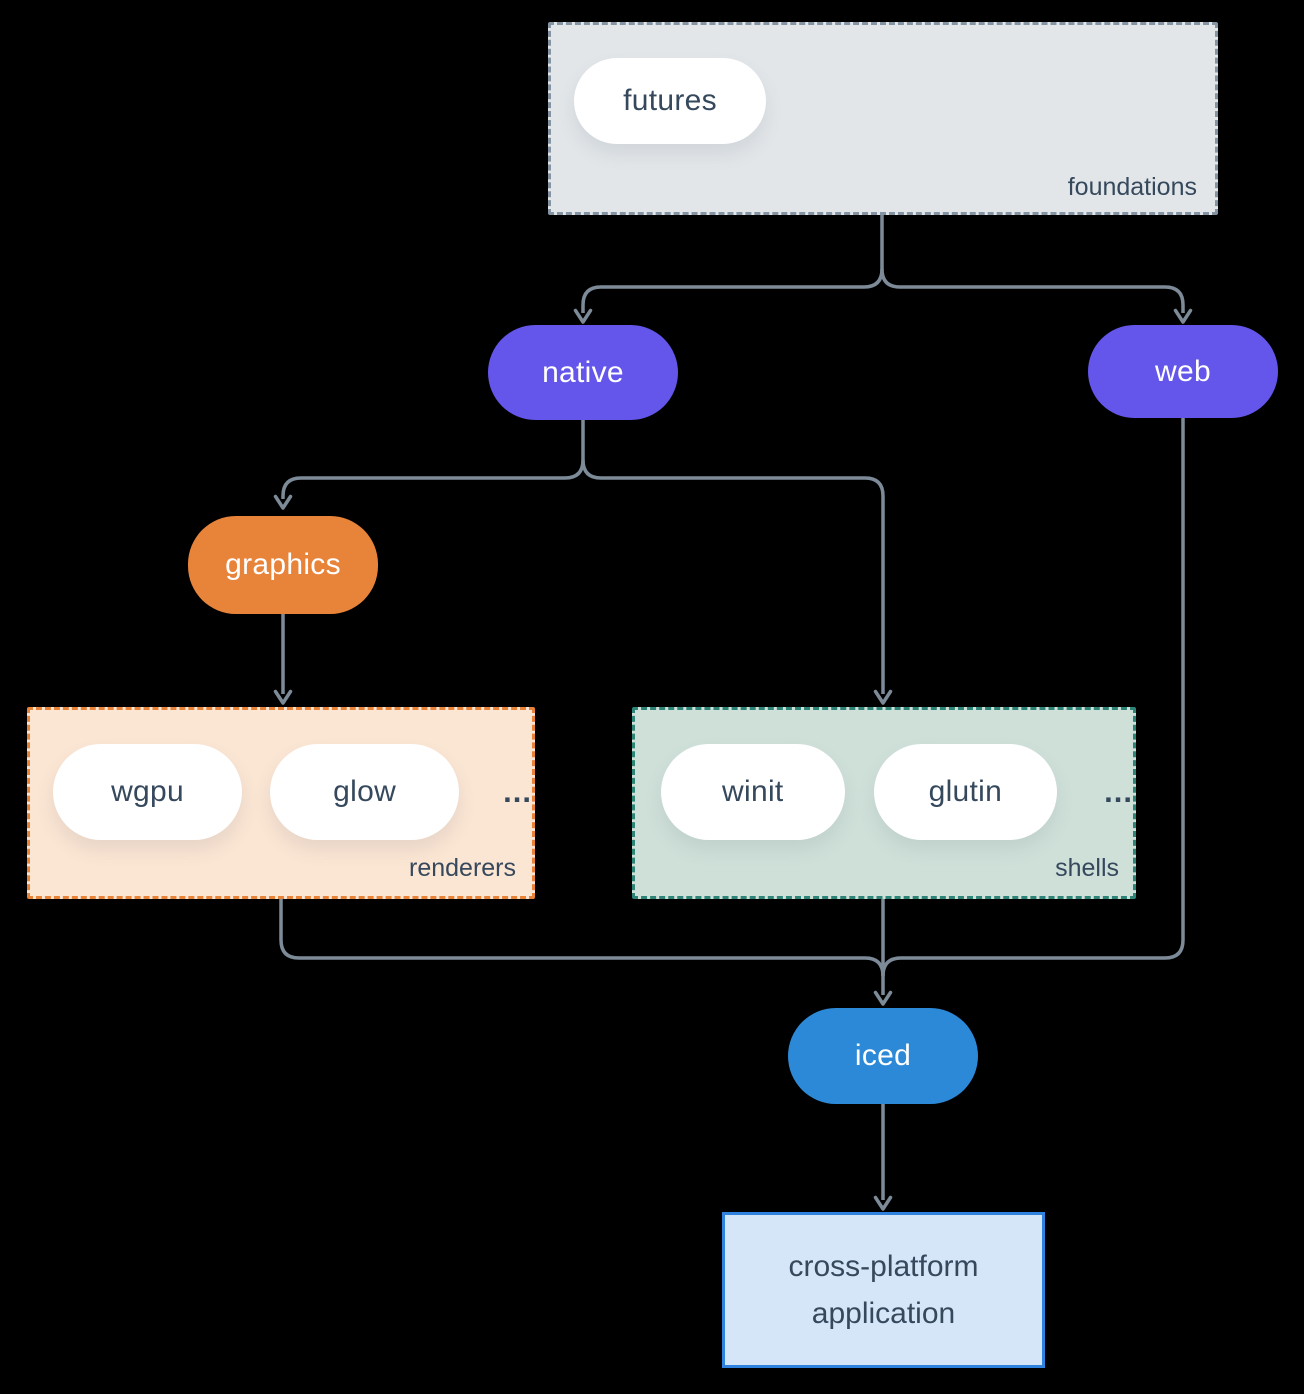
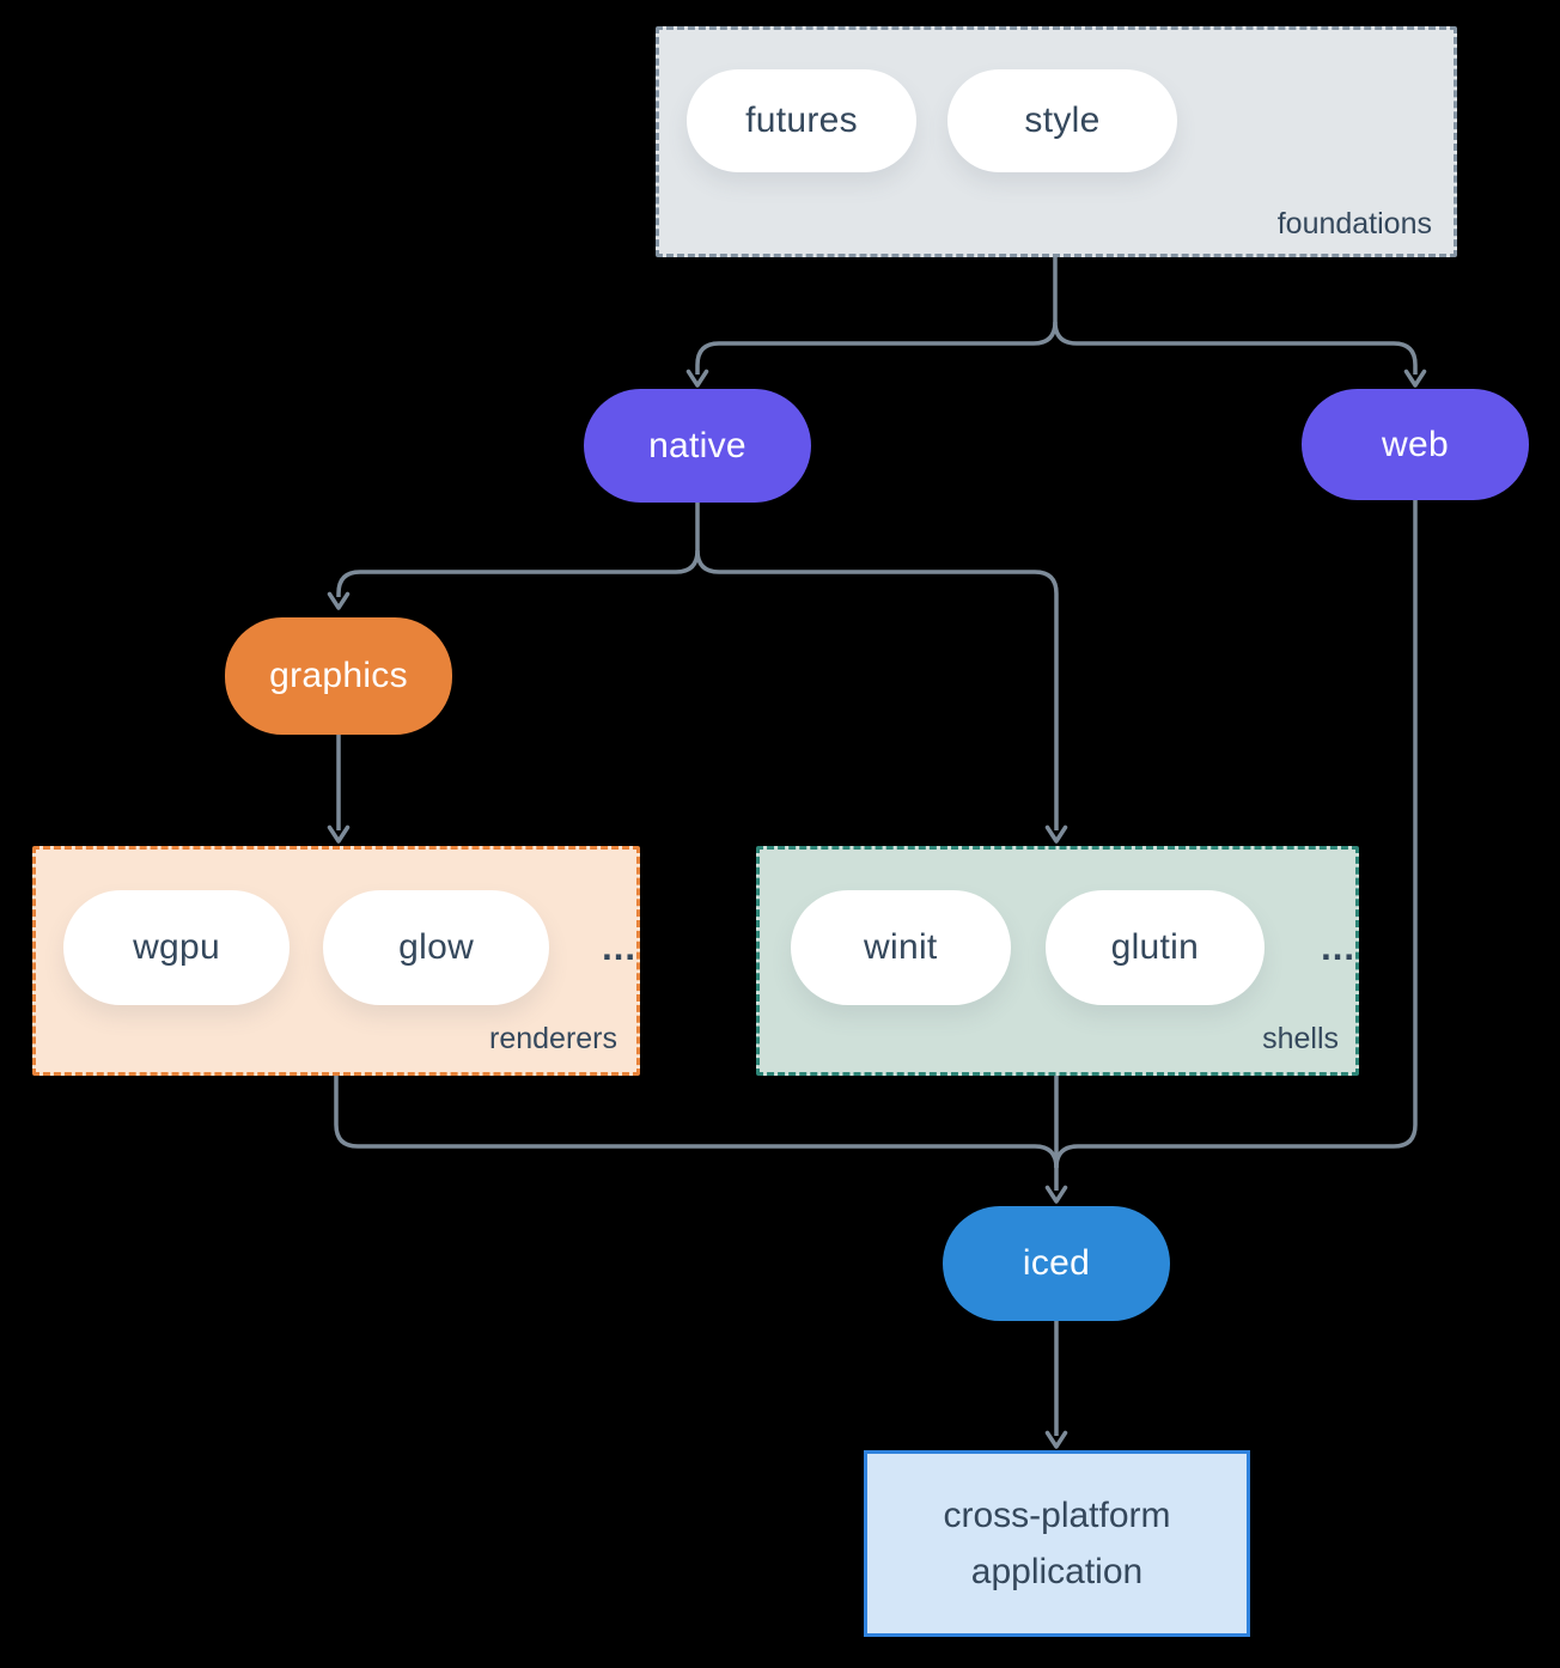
  futures
+ style
  foundations
  native
  web
  graphics
  wgpu
  glow
  ...
  renderers
  winit
  glutin
  ...
  shells
  iced
  cross-platform application
